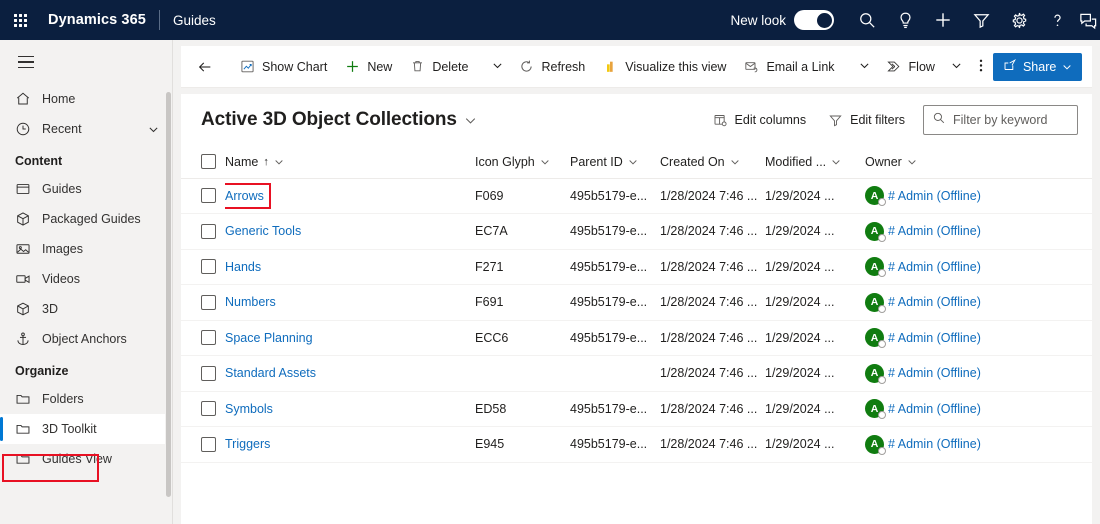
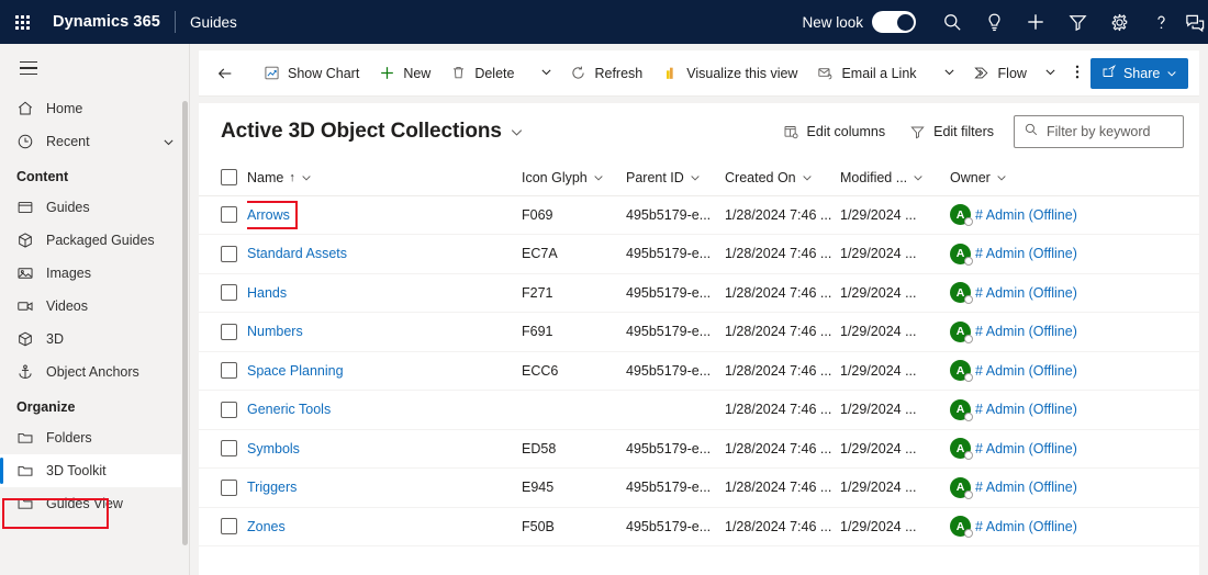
  Dynamics 365
  Guides
  New look
  Home
  Recent
  Content
  Guides
  Packaged Guides
  Images
  Videos
  3D
  Object Anchors
  Organize
  Folders
  3D Toolkit
  Guides View
  Show Chart
  New
  Delete
  Refresh
  Visualize this view
  Email a Link
  Flow
  Share
  Active 3D Object Collections
  Edit columns
  Edit filters
  Filter by keyword
  	Name ↑	Icon Glyph	Parent ID	Created On	Modified ...	Owner
  	Arrows	F069	495b5179-e...	1/28/2024 7:46 ...	1/29/2024 ...	A # Admin (Offline)
- 	Generic Tools	EC7A	495b5179-e...	1/28/2024 7:46 ...	1/29/2024 ...	A # Admin (Offline)
+ 	Standard Assets	EC7A	495b5179-e...	1/28/2024 7:46 ...	1/29/2024 ...	A # Admin (Offline)
  	Hands	F271	495b5179-e...	1/28/2024 7:46 ...	1/29/2024 ...	A # Admin (Offline)
  	Numbers	F691	495b5179-e...	1/28/2024 7:46 ...	1/29/2024 ...	A # Admin (Offline)
  	Space Planning	ECC6	495b5179-e...	1/28/2024 7:46 ...	1/29/2024 ...	A # Admin (Offline)
- 	Standard Assets			1/28/2024 7:46 ...	1/29/2024 ...	A # Admin (Offline)
+ 	Generic Tools			1/28/2024 7:46 ...	1/29/2024 ...	A # Admin (Offline)
  	Symbols	ED58	495b5179-e...	1/28/2024 7:46 ...	1/29/2024 ...	A # Admin (Offline)
  	Triggers	E945	495b5179-e...	1/28/2024 7:46 ...	1/29/2024 ...	A # Admin (Offline)
+ 	Zones	F50B	495b5179-e...	1/28/2024 7:46 ...	1/29/2024 ...	A # Admin (Offline)
